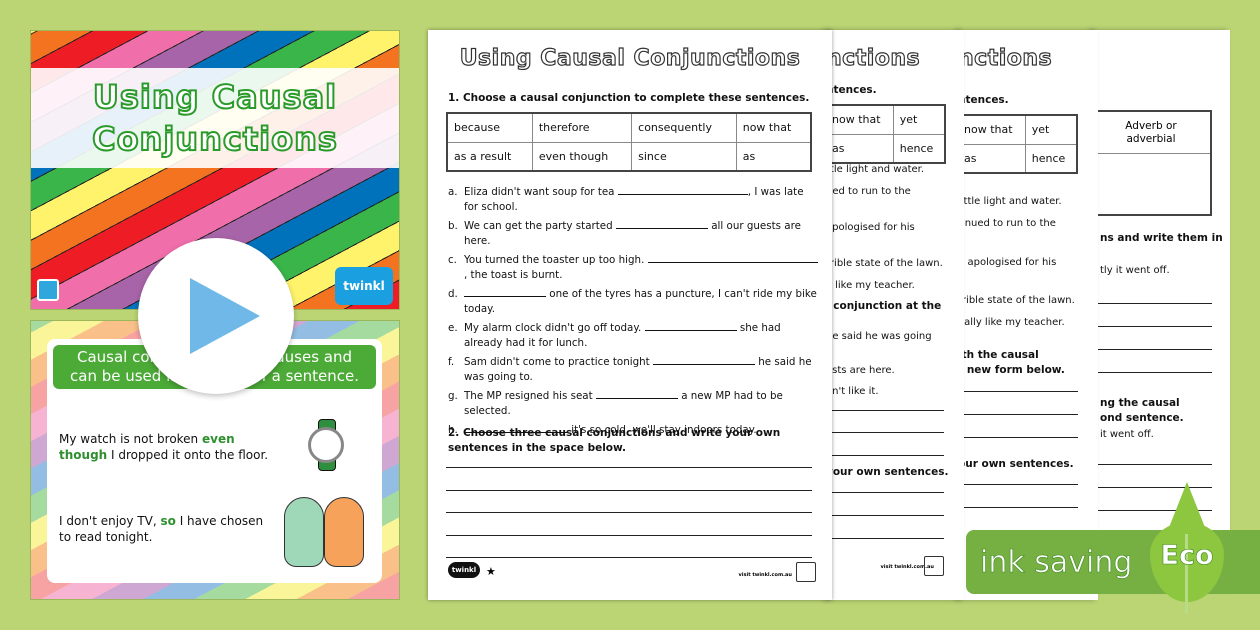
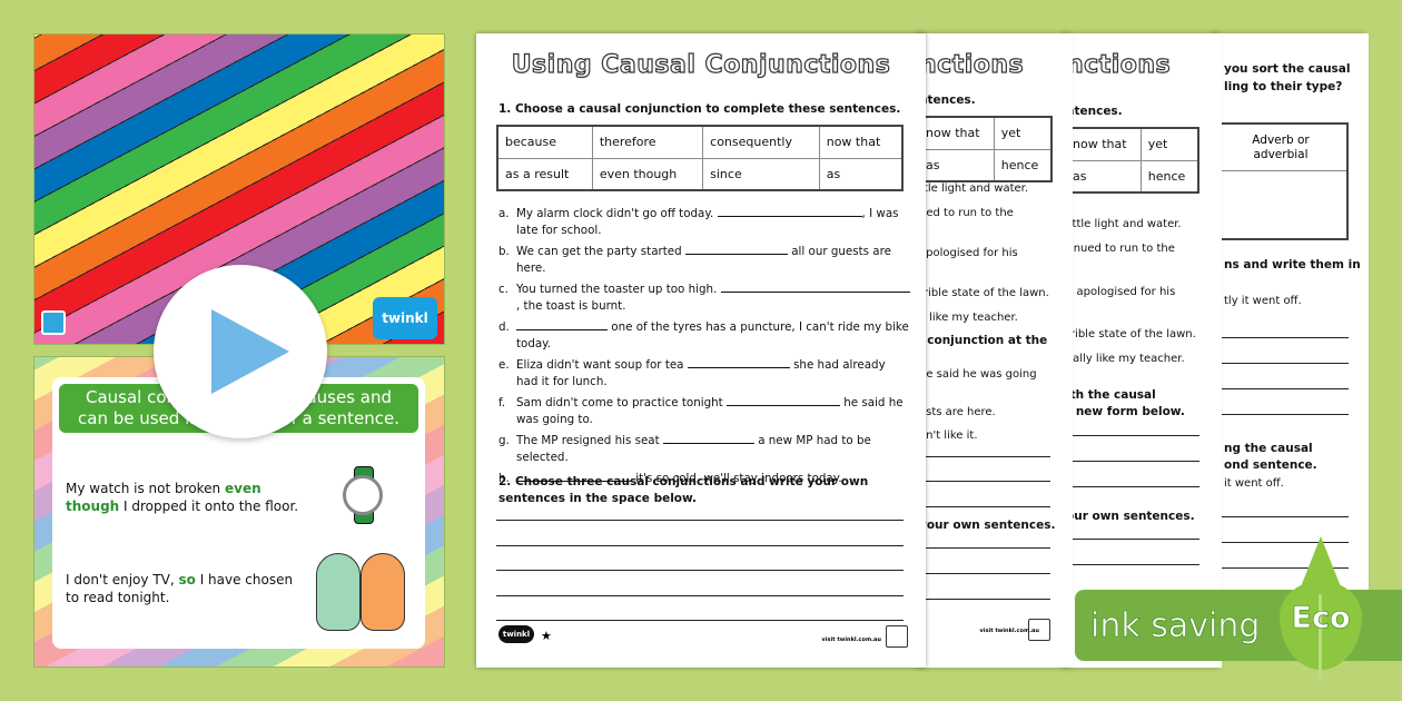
- Using Causal
- Conjunctions
  twinkl
  My watch is not broken even though I dropped it onto the floor.
  I don't enjoy TV, so I have chosen to read tonight.
+ you sort the causal
+ ling to their type?
  Adverb or adverbial
  ns and write them in
  tly it went off.
  ng the causal
  ond sentence.
  it went off.
  nctions
  tences.
  now that	yet
  as	hence
  ttle light and water.
  nued to run to the
  apologised for his
  ible state of the lawn.
  ally like my teacher.
  th the causal
  new form below.
  ur own sentences.
  nctions
  tences.
  now that	yet
  as	hence
  le light and water.
  ed to run to the
  pologised for his
  ible state of the lawn.
  like my teacher.
  conjunction at the
  e said he was going
  sts are here.
  n't like it.
  our own sentences.
  Using Causal Conjunctions
  1. Choose a causal conjunction to complete these sentences.
  because	therefore	consequently	now that
  as a result	even though	since	as
  a.
- Eliza didn't want soup for tea , I was late for school.
+ My alarm clock didn't go off today. , I was late for school.
  b.
  We can get the party started all our guests are here.
  c.
  You turned the toaster up too high. , the toast is burnt.
  d.
  one of the tyres has a puncture, I can't ride my bike today.
  e.
- My alarm clock didn't go off today. she had already had it for lunch.
+ Eliza didn't want soup for tea she had already had it for lunch.
  f.
  Sam didn't come to practice tonight he said he was going to.
  g.
  The MP resigned his seat a new MP had to be selected.
  h.
  it's so cold, we'll stay indoors today.
  2. Choose three causal conjunctions and write your own sentences in the space below.
  twinkl
  ★
  ink saving
  Eco
